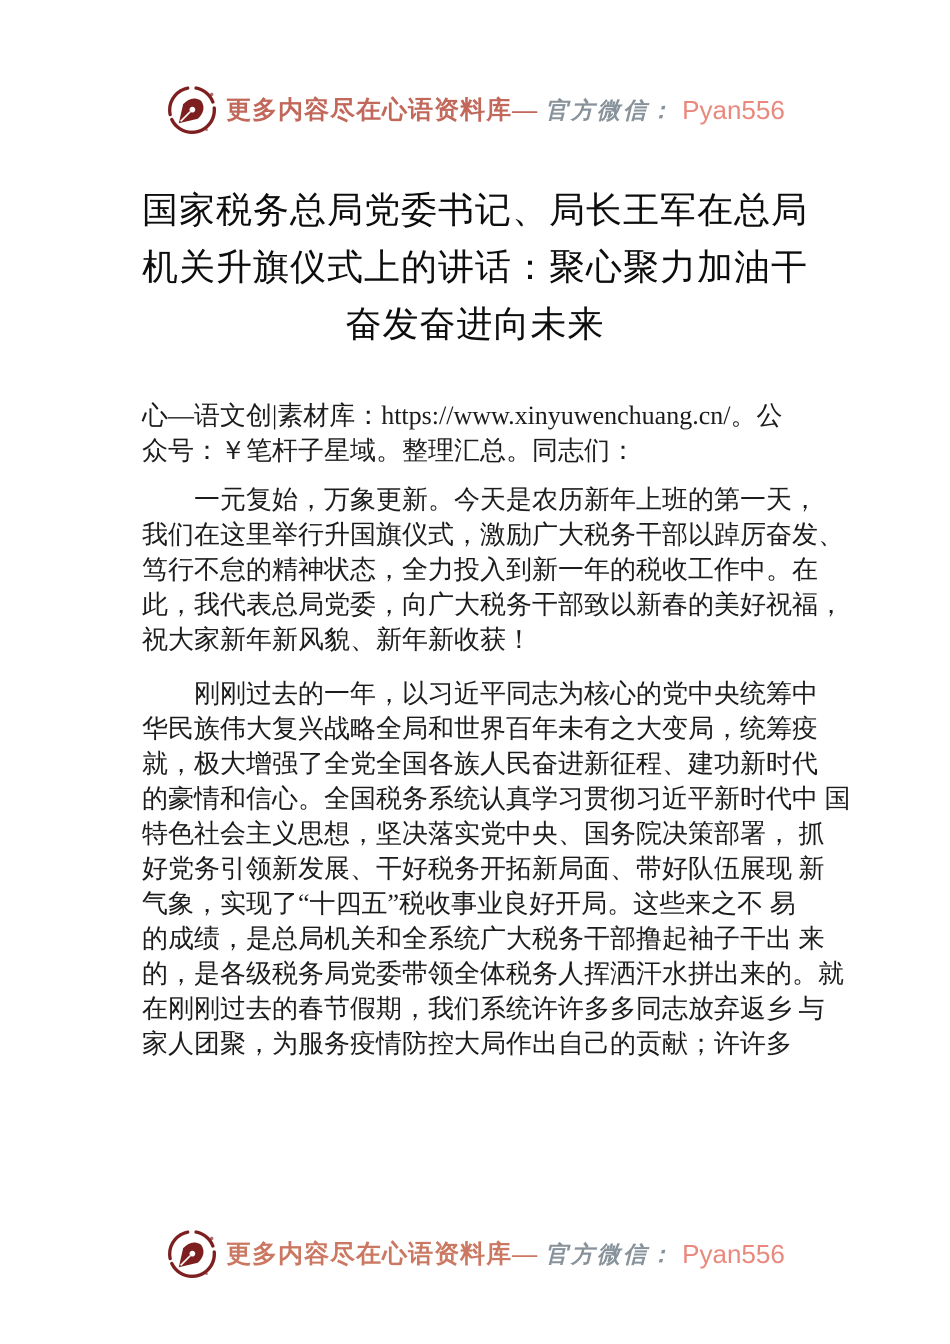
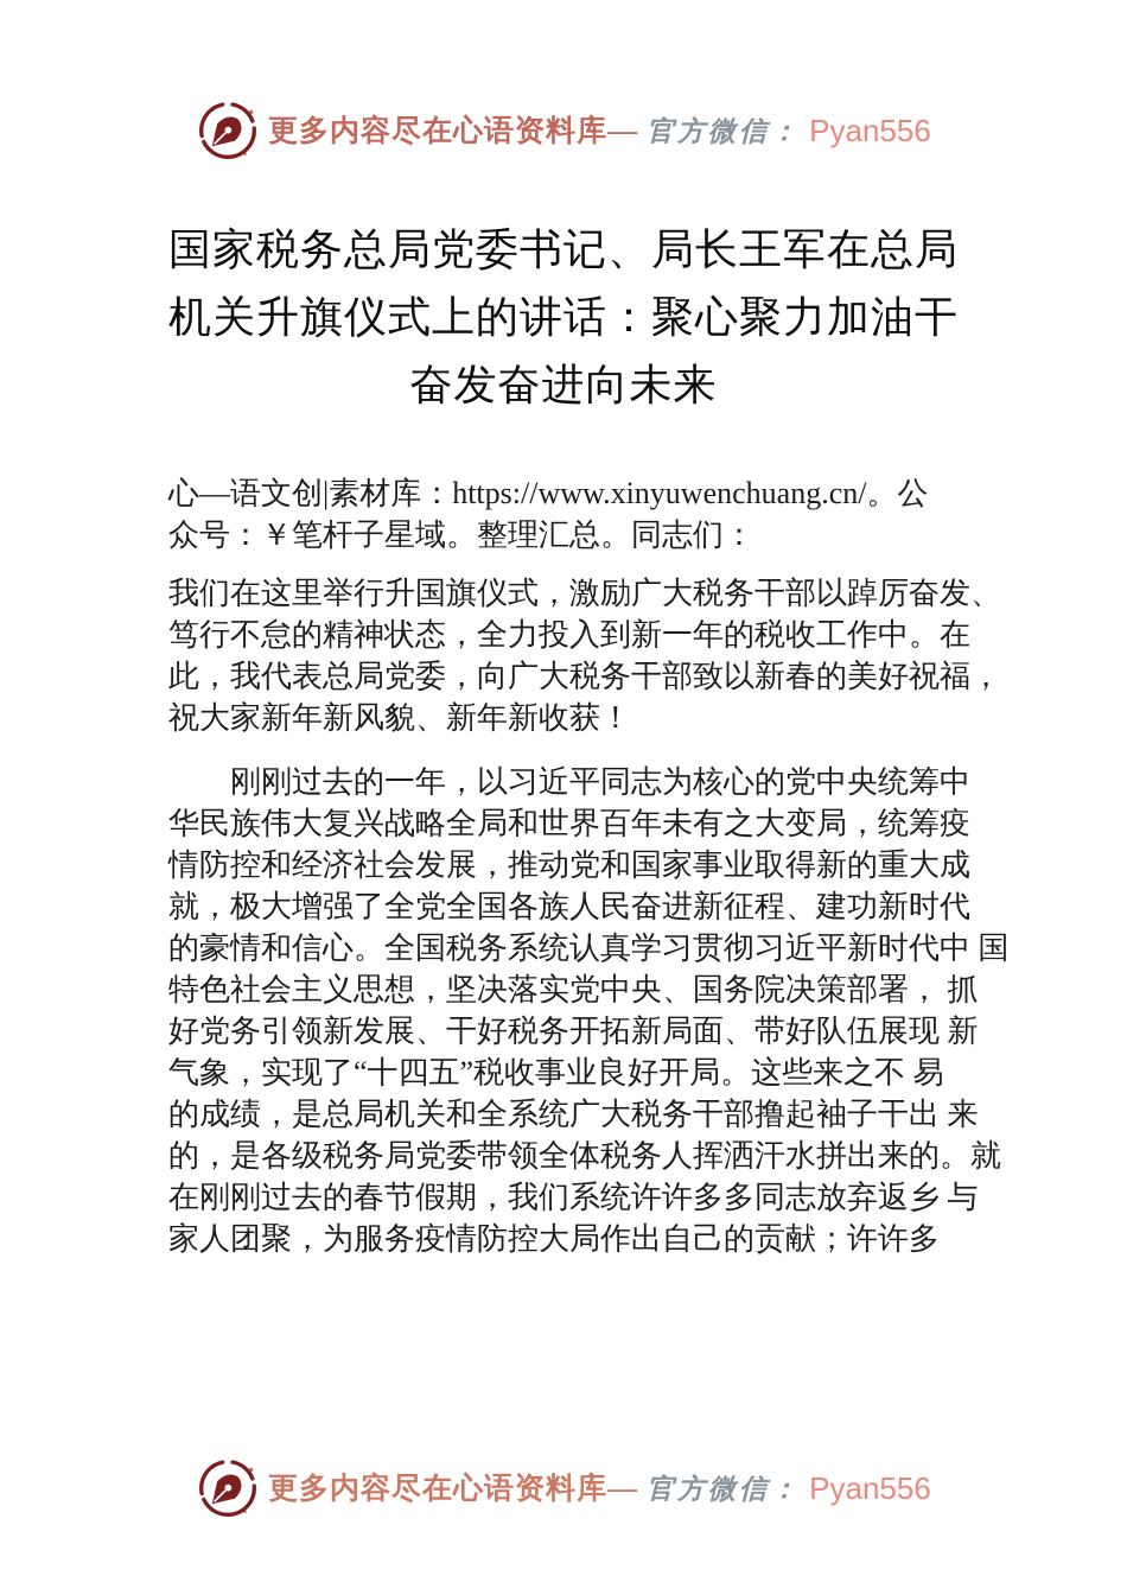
  更多内容尽在心语资料库—
  官方微信：
  Pyan556
  国家税务总局党委书记、局长王军在总局
  机关升旗仪式上的讲话：聚心聚力加油干
  奋发奋进向未来
  心—语文创|素材库：https://www.xinyuwenchuang.cn/。公
  众号：￥笔杆子星域。整理汇总。同志们：
- 一元复始，万象更新。今天是农历新年上班的第一天，
  我们在这里举行升国旗仪式，激励广大税务干部以踔厉奋发、
  笃行不怠的精神状态，全力投入到新一年的税收工作中。在
  此，我代表总局党委，向广大税务干部致以新春的美好祝福，
  祝大家新年新风貌、新年新收获！
  刚刚过去的一年，以习近平同志为核心的党中央统筹中
  华民族伟大复兴战略全局和世界百年未有之大变局，统筹疫
+ 情防控和经济社会发展，推动党和国家事业取得新的重大成
  就，极大增强了全党全国各族人民奋进新征程、建功新时代
  的豪情和信心。全国税务系统认真学习贯彻习近平新时代中 国
  特色社会主义思想，坚决落实党中央、国务院决策部署， 抓
  好党务引领新发展、干好税务开拓新局面、带好队伍展现 新
  气象，实现了“十四五”税收事业良好开局。这些来之不 易
  的成绩，是总局机关和全系统广大税务干部撸起袖子干出 来
  的，是各级税务局党委带领全体税务人挥洒汗水拼出来的。就
  在刚刚过去的春节假期，我们系统许许多多同志放弃返乡 与
  家人团聚，为服务疫情防控大局作出自己的贡献；许许多
  更多内容尽在心语资料库—
  官方微信：
  Pyan556
